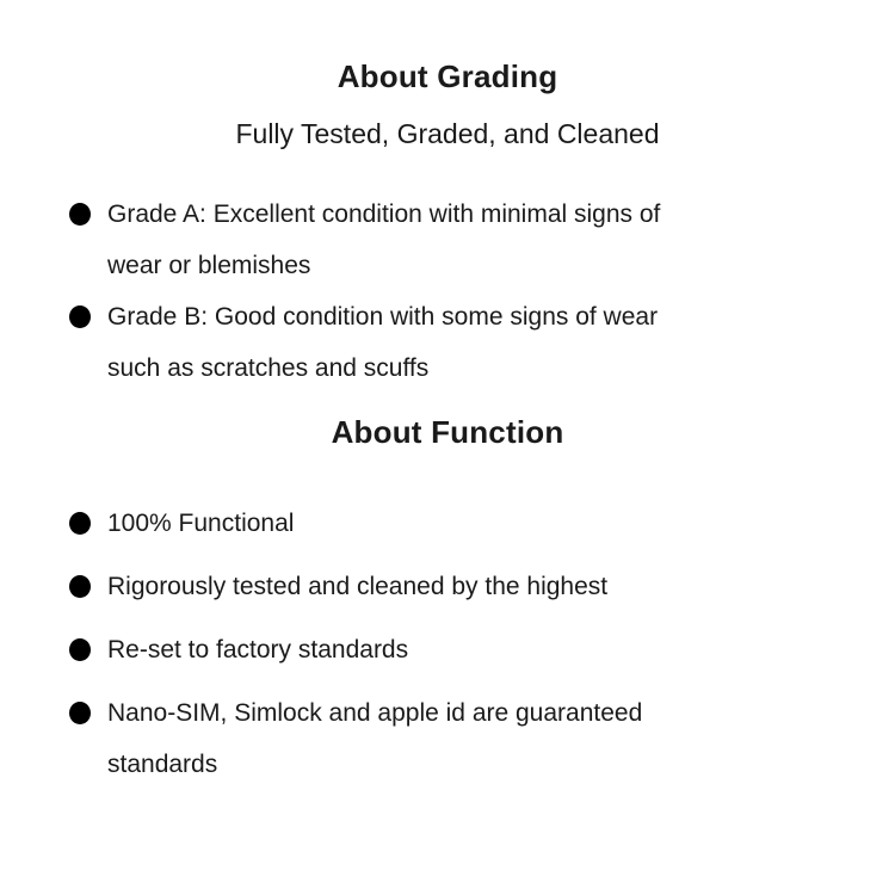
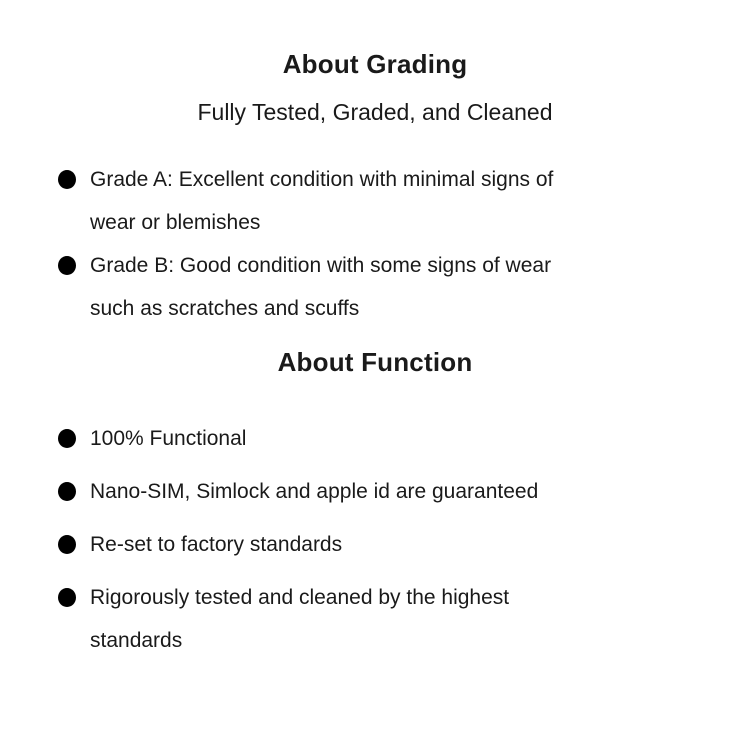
  About Grading
  Fully Tested, Graded, and Cleaned
  Grade A: Excellent condition with minimal signs of
  wear or blemishes
  Grade B: Good condition with some signs of wear
  such as scratches and scuffs
  About Function
  100% Functional
- Rigorously tested and cleaned by the highest
+ Nano-SIM, Simlock and apple id are guaranteed
  Re-set to factory standards
- Nano-SIM, Simlock and apple id are guaranteed
+ Rigorously tested and cleaned by the highest
  standards
